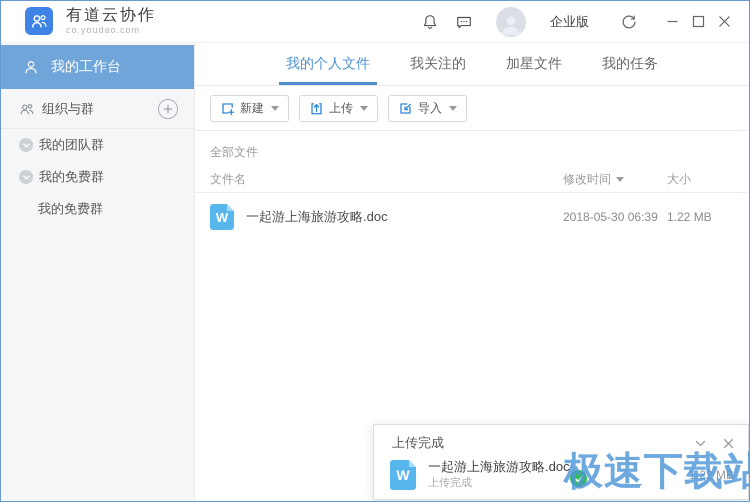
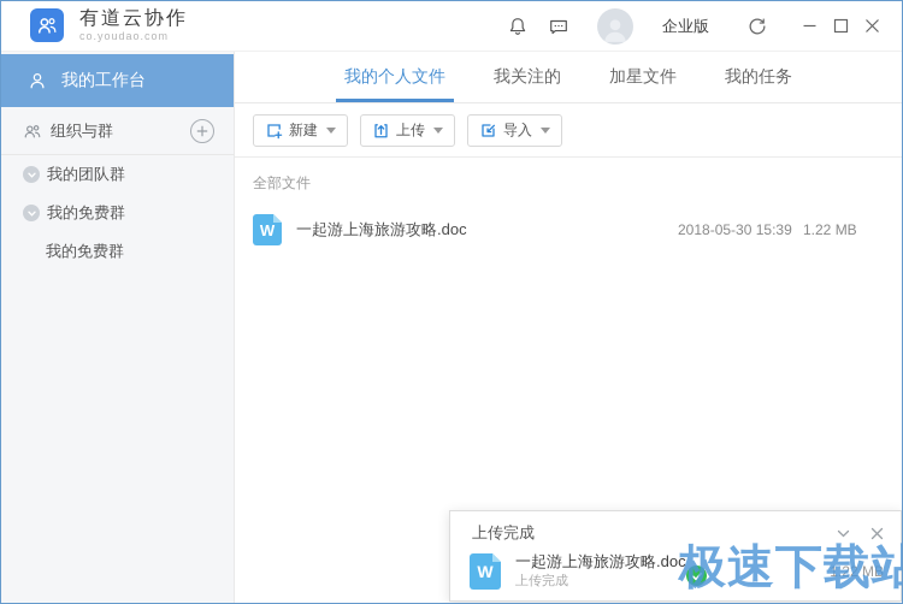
  有道云协作
  co.youdao.com
  企业版
  我的工作台
  组织与群
  我的团队群
  我的免费群
  我的免费群
  我的个人文件
  我关注的
  加星文件
  我的任务
  新建
  上传
  导入
  全部文件
- 文件名
- 修改时间
- 大小
  W
  一起游上海旅游攻略.doc
- 2018-05-30 06:39
+ 2018-05-30 15:39
  1.22 MB
  上传完成
  W
  一起游上海旅游攻略.doc
  上传完成
  1.22 MB
  极速下载站
